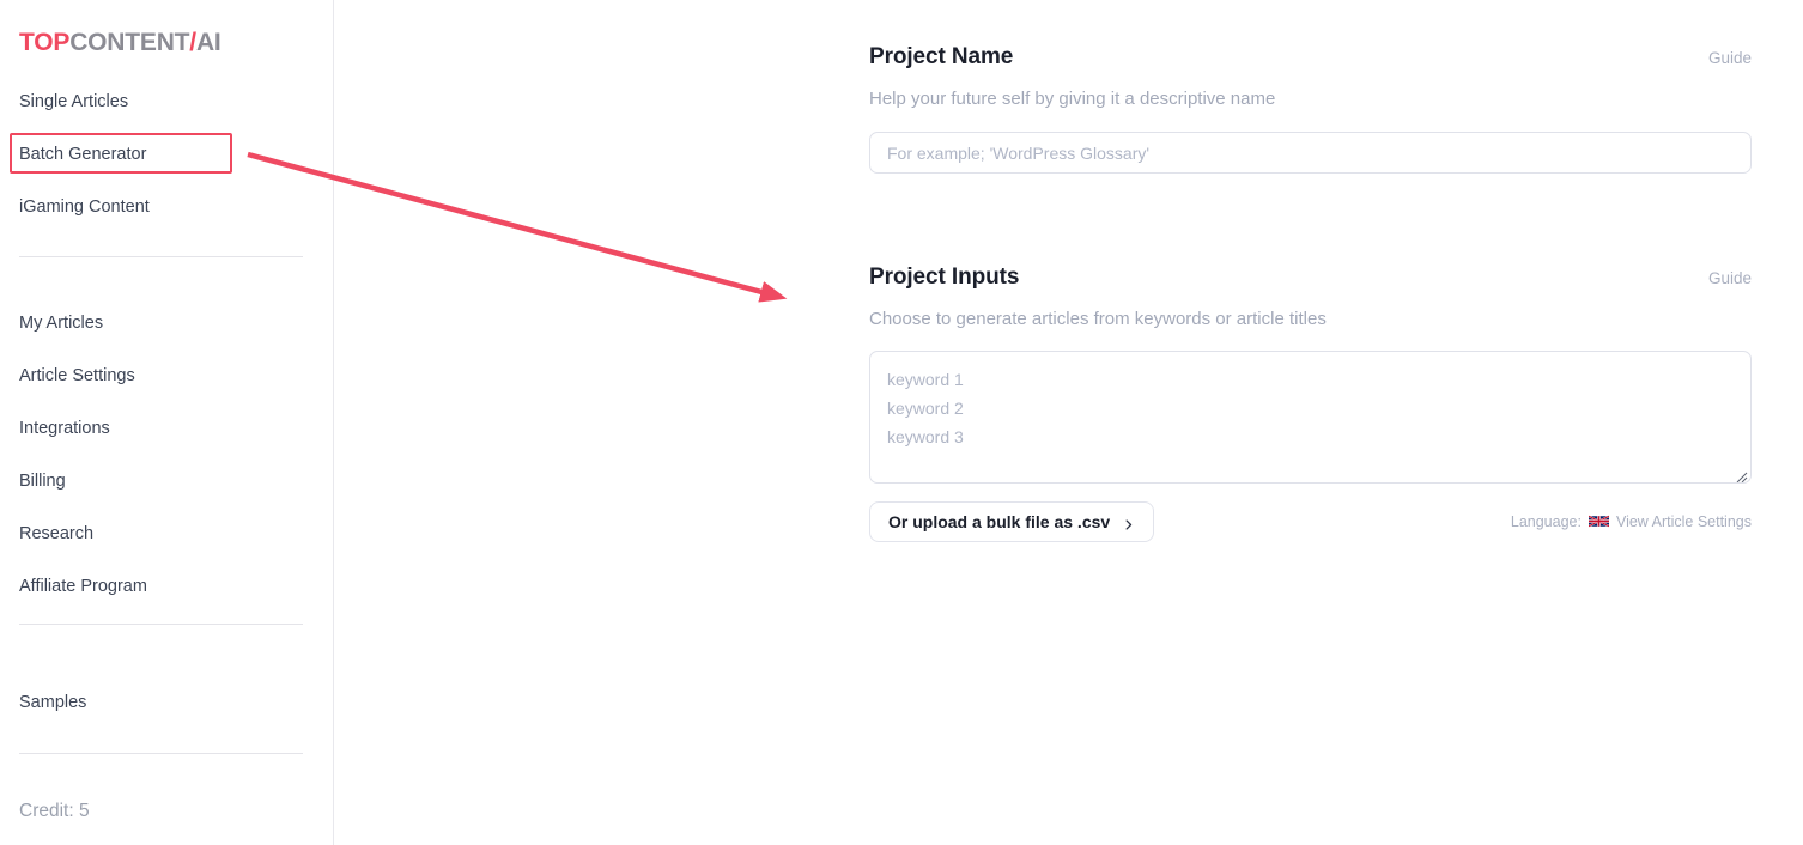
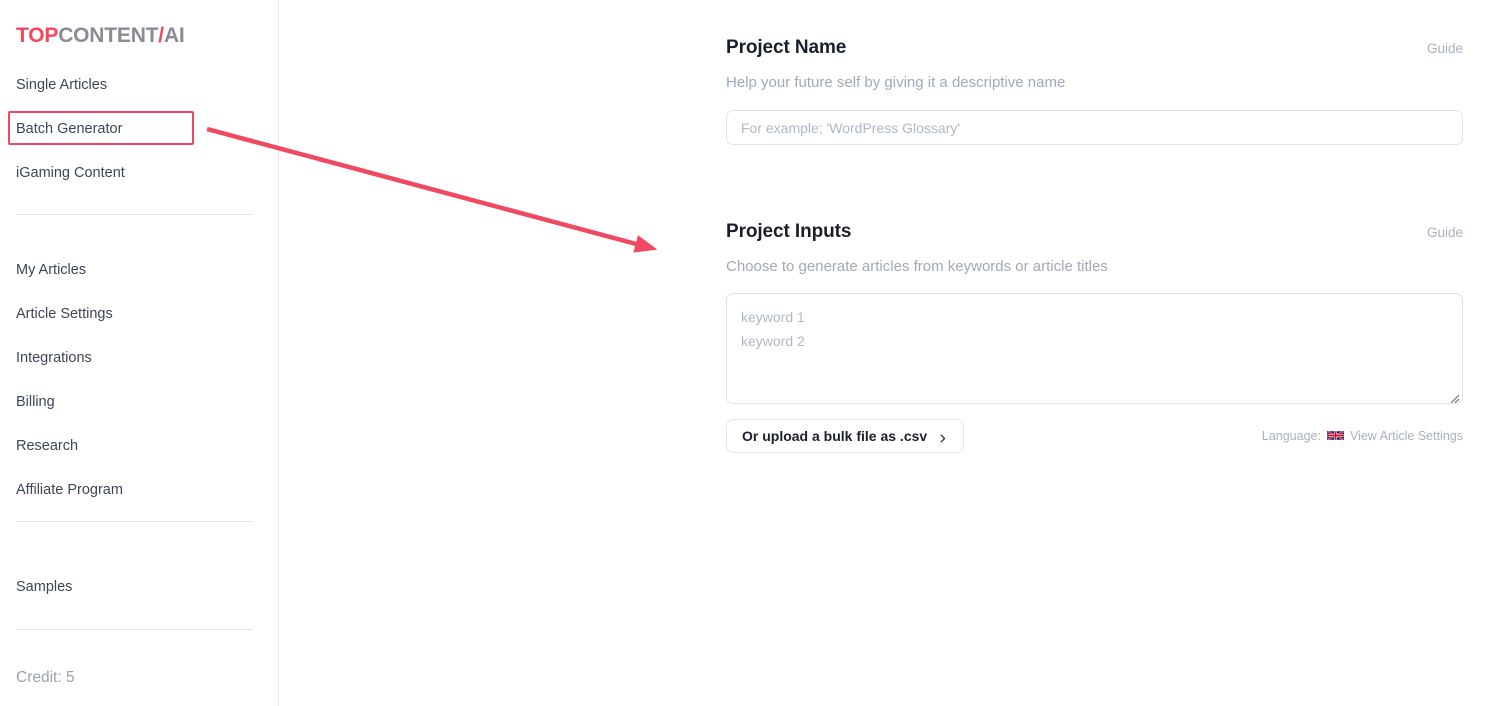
  TOPCONTENT/AI
  Single Articles
  Batch Generator
  iGaming Content
  My Articles
  Article Settings
  Integrations
  Billing
  Research
  Affiliate Program
  Samples
  Credit: 5
  Project Name
  Guide
  Help your future self by giving it a descriptive name
  For example; 'WordPress Glossary'
  Project Inputs
  Guide
  Choose to generate articles from keywords or article titles
  keyword 1
  keyword 2
- keyword 3
  Or upload a bulk file as .csv
  Language:
  View Article Settings
